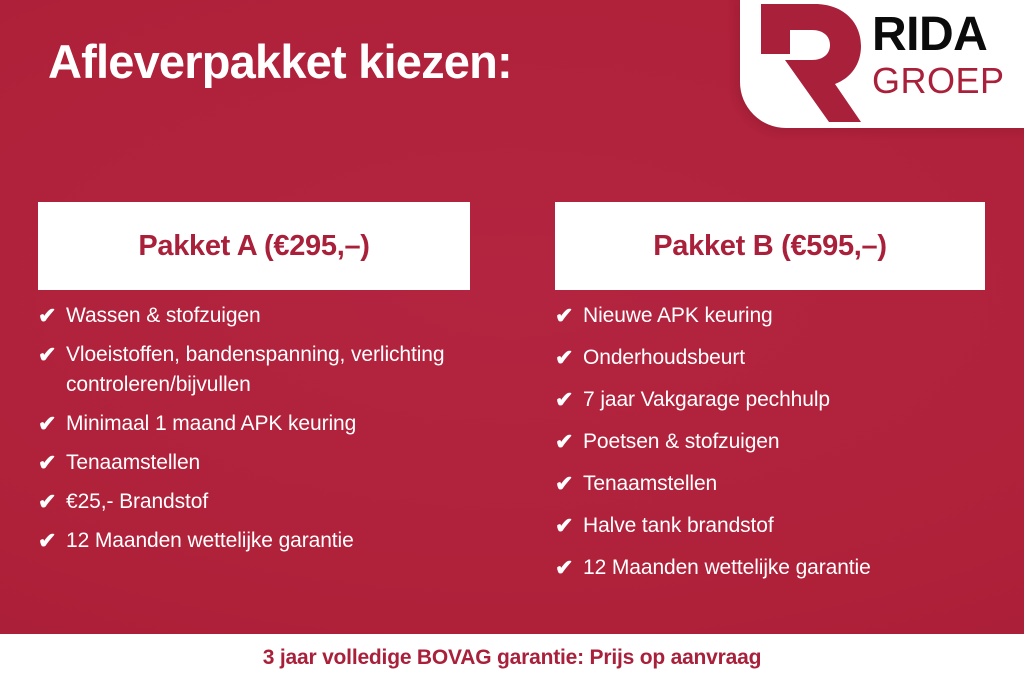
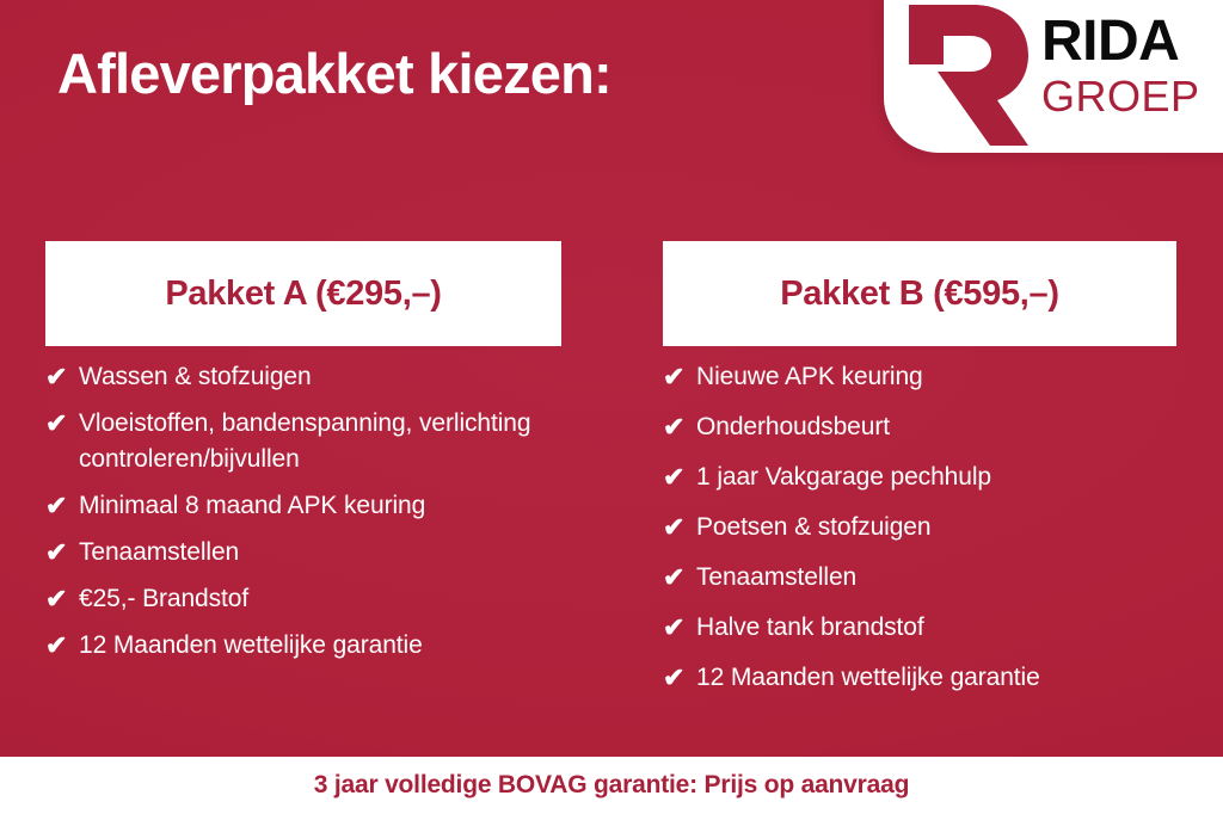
  Afleverpakket kiezen:
  RIDA
  GROEP
  Pakket A (€295,–)
  ✔
  Wassen & stofzuigen
  ✔
  Vloeistoffen, bandenspanning, verlichting controleren/bijvullen
  ✔
- Minimaal 1 maand APK keuring
+ Minimaal 8 maand APK keuring
  ✔
  Tenaamstellen
  ✔
  €25,- Brandstof
  ✔
  12 Maanden wettelijke garantie
  Pakket B (€595,–)
  ✔
  Nieuwe APK keuring
  ✔
  Onderhoudsbeurt
  ✔
- 7 jaar Vakgarage pechhulp
+ 1 jaar Vakgarage pechhulp
  ✔
  Poetsen & stofzuigen
  ✔
  Tenaamstellen
  ✔
  Halve tank brandstof
  ✔
  12 Maanden wettelijke garantie
  3 jaar volledige BOVAG garantie: Prijs op aanvraag
